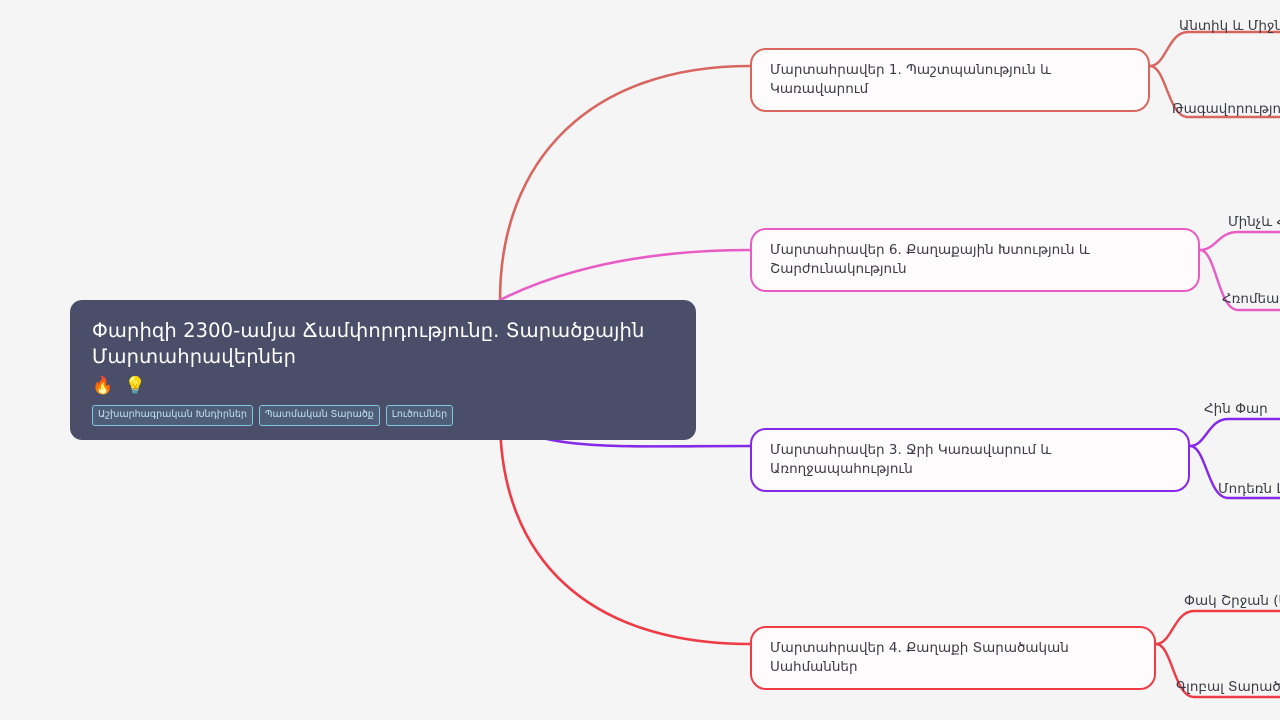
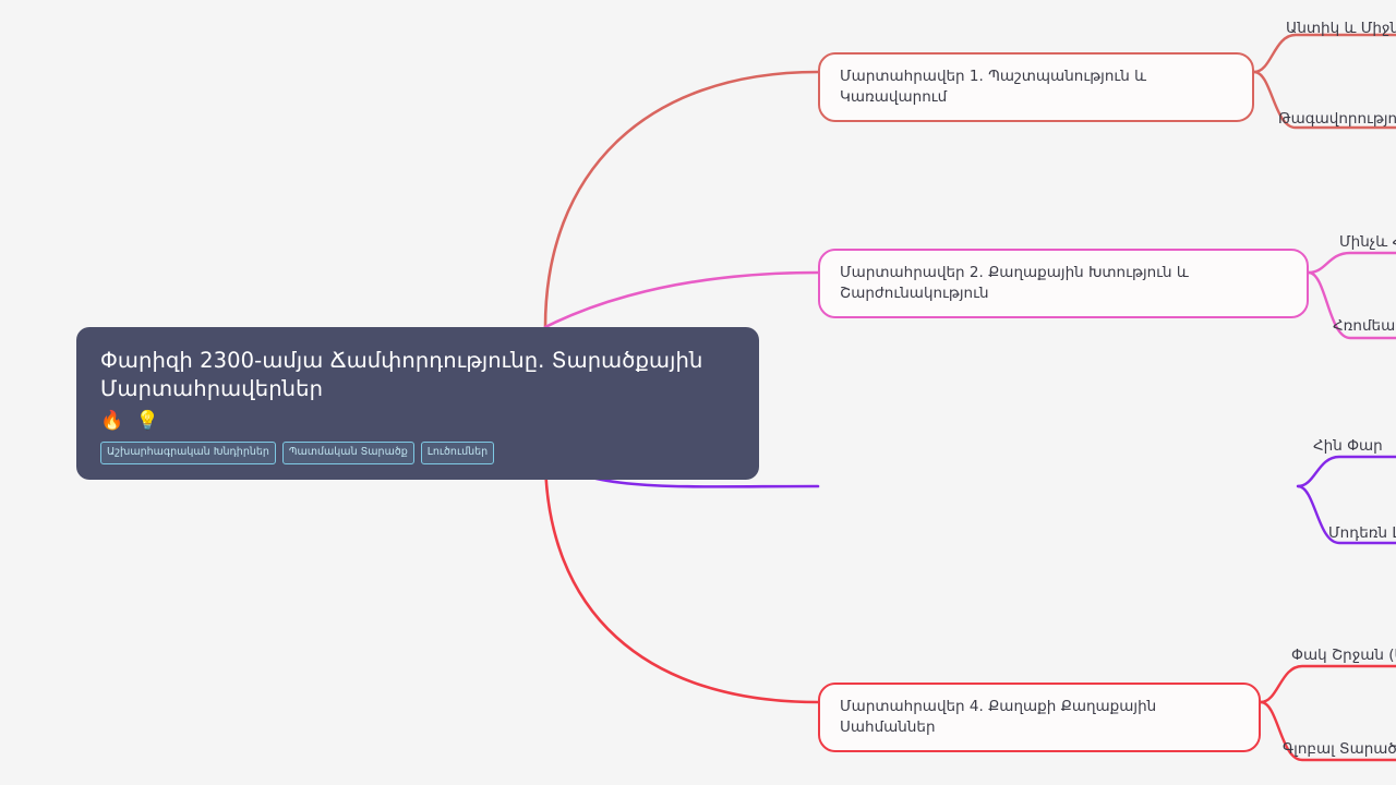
  Փարիզի 2300-ամյա Ճամփորդությունը. Տարածքային Մարտահրավերներ
  🔥 💡
  Աշխարհագրական Խնդիրներ
  Պատմական Տարածք
  Լուծումներ
  Մարտահրավեր 1. Պաշտպանություն և Կառավարում
- Մարտահրավեր 6. Քաղաքային Խտություն և Շարժունակություն
+ Մարտահրավեր 2. Քաղաքային Խտություն և Շարժունակություն
- Մարտահրավեր 3. Ջրի Կառավարում և Առողջապահություն
- Մարտահրավեր 4. Քաղաքի Տարածական Սահմաններ
+ Մարտահրավեր 4. Քաղաքի Քաղաքային Սահմաններ
  Անտիկ և Միջն
  Թագավորությո
  Մինչև
  Հռոմեա
  Հին Փար
  Մոդեռն
  Փակ Շրջան (
  Գլոբալ Տարած
